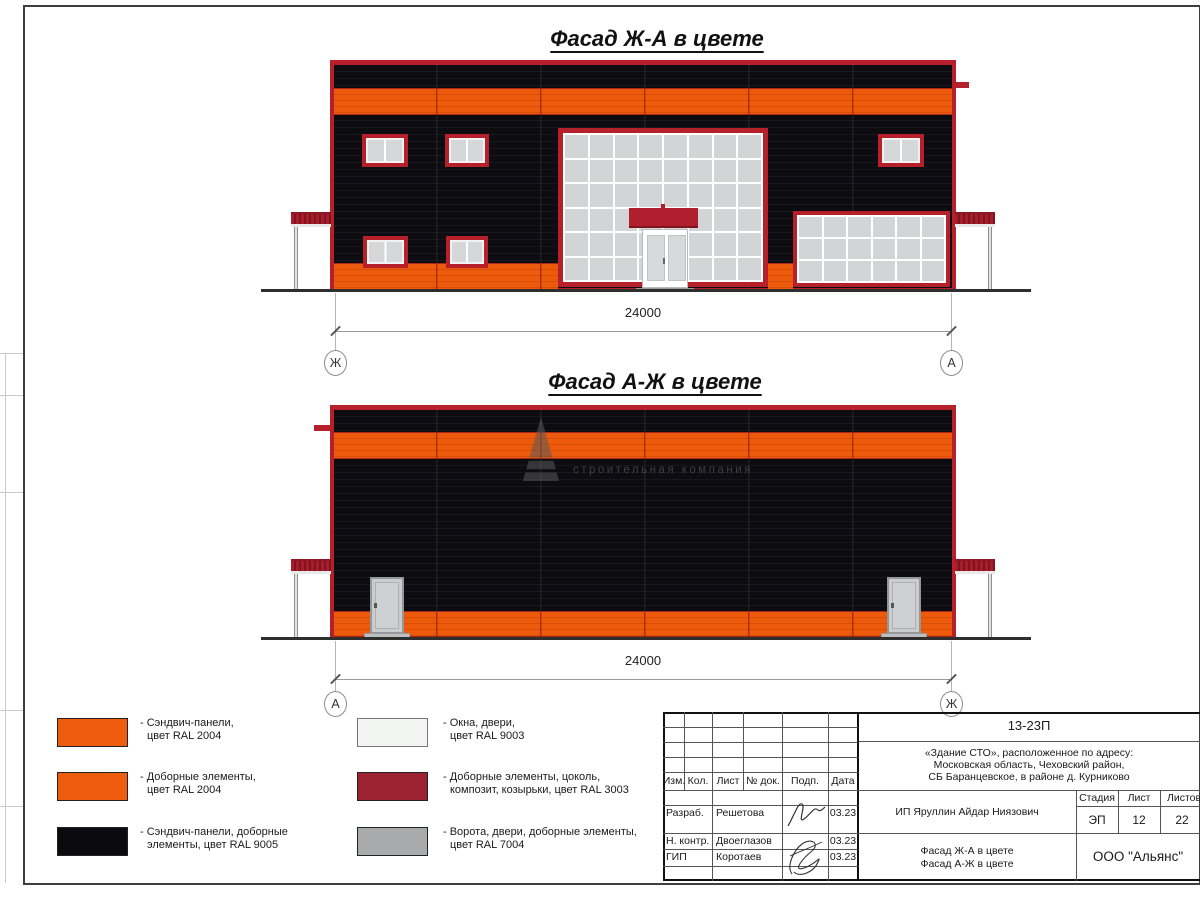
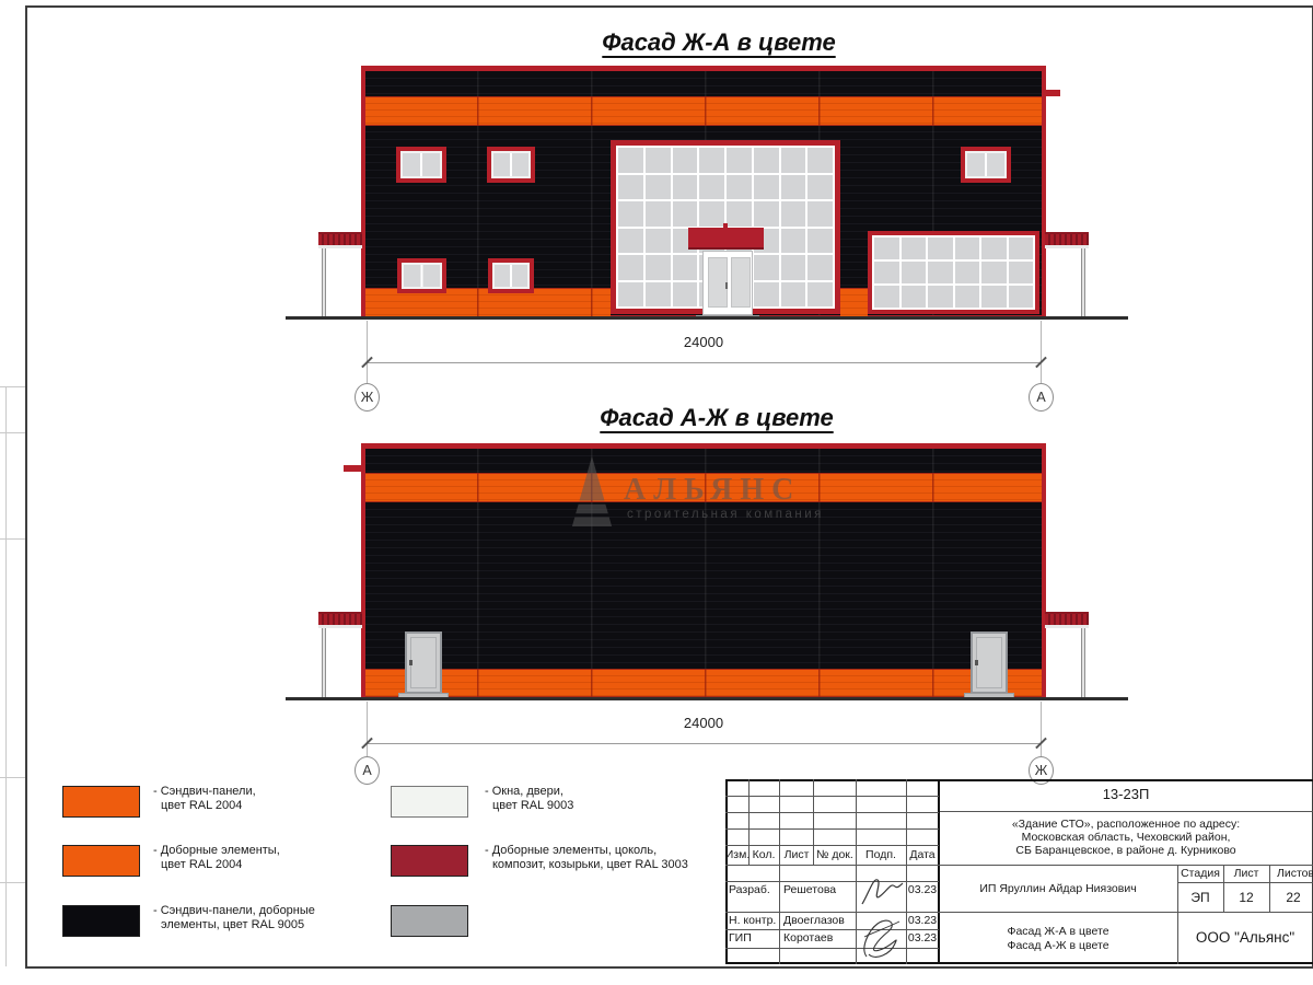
  Фасад Ж-А в цвете
  24000
  Ж
  А
  Фасад А-Ж в цвете
+ АЛЬЯНС
  строительная компания
  24000
  А
  Ж
  - Сэндвич-панели,
  цвет RAL 2004
  - Доборные элементы,
  цвет RAL 2004
  - Сэндвич-панели, доборные
  элементы, цвет RAL 9005
  - Окна, двери,
  цвет RAL 9003
  - Доборные элементы, цоколь,
  композит, козырьки, цвет RAL 3003
- - Ворота, двери, доборные элементы,
- цвет RAL 7004
  Изм.
  Кол.
  Лист
  № док.
  Подп.
  Дата
  Разраб.
  Решетова
  03.23
  Н. контр.
  Двоеглазов
  03.23
  ГИП
  Коротаев
  03.23
  13-23П
  «Здание СТО», расположенное по адресу:
  Московская область, Чеховский район,
  СБ Баранцевское, в районе д. Курниково
  ИП Яруллин Айдар Ниязович
  Стадия
  Лист
  Листов
  ЭП
  12
  22
  Фасад Ж-А в цвете
  Фасад А-Ж в цвете
  ООО "Альянс"
